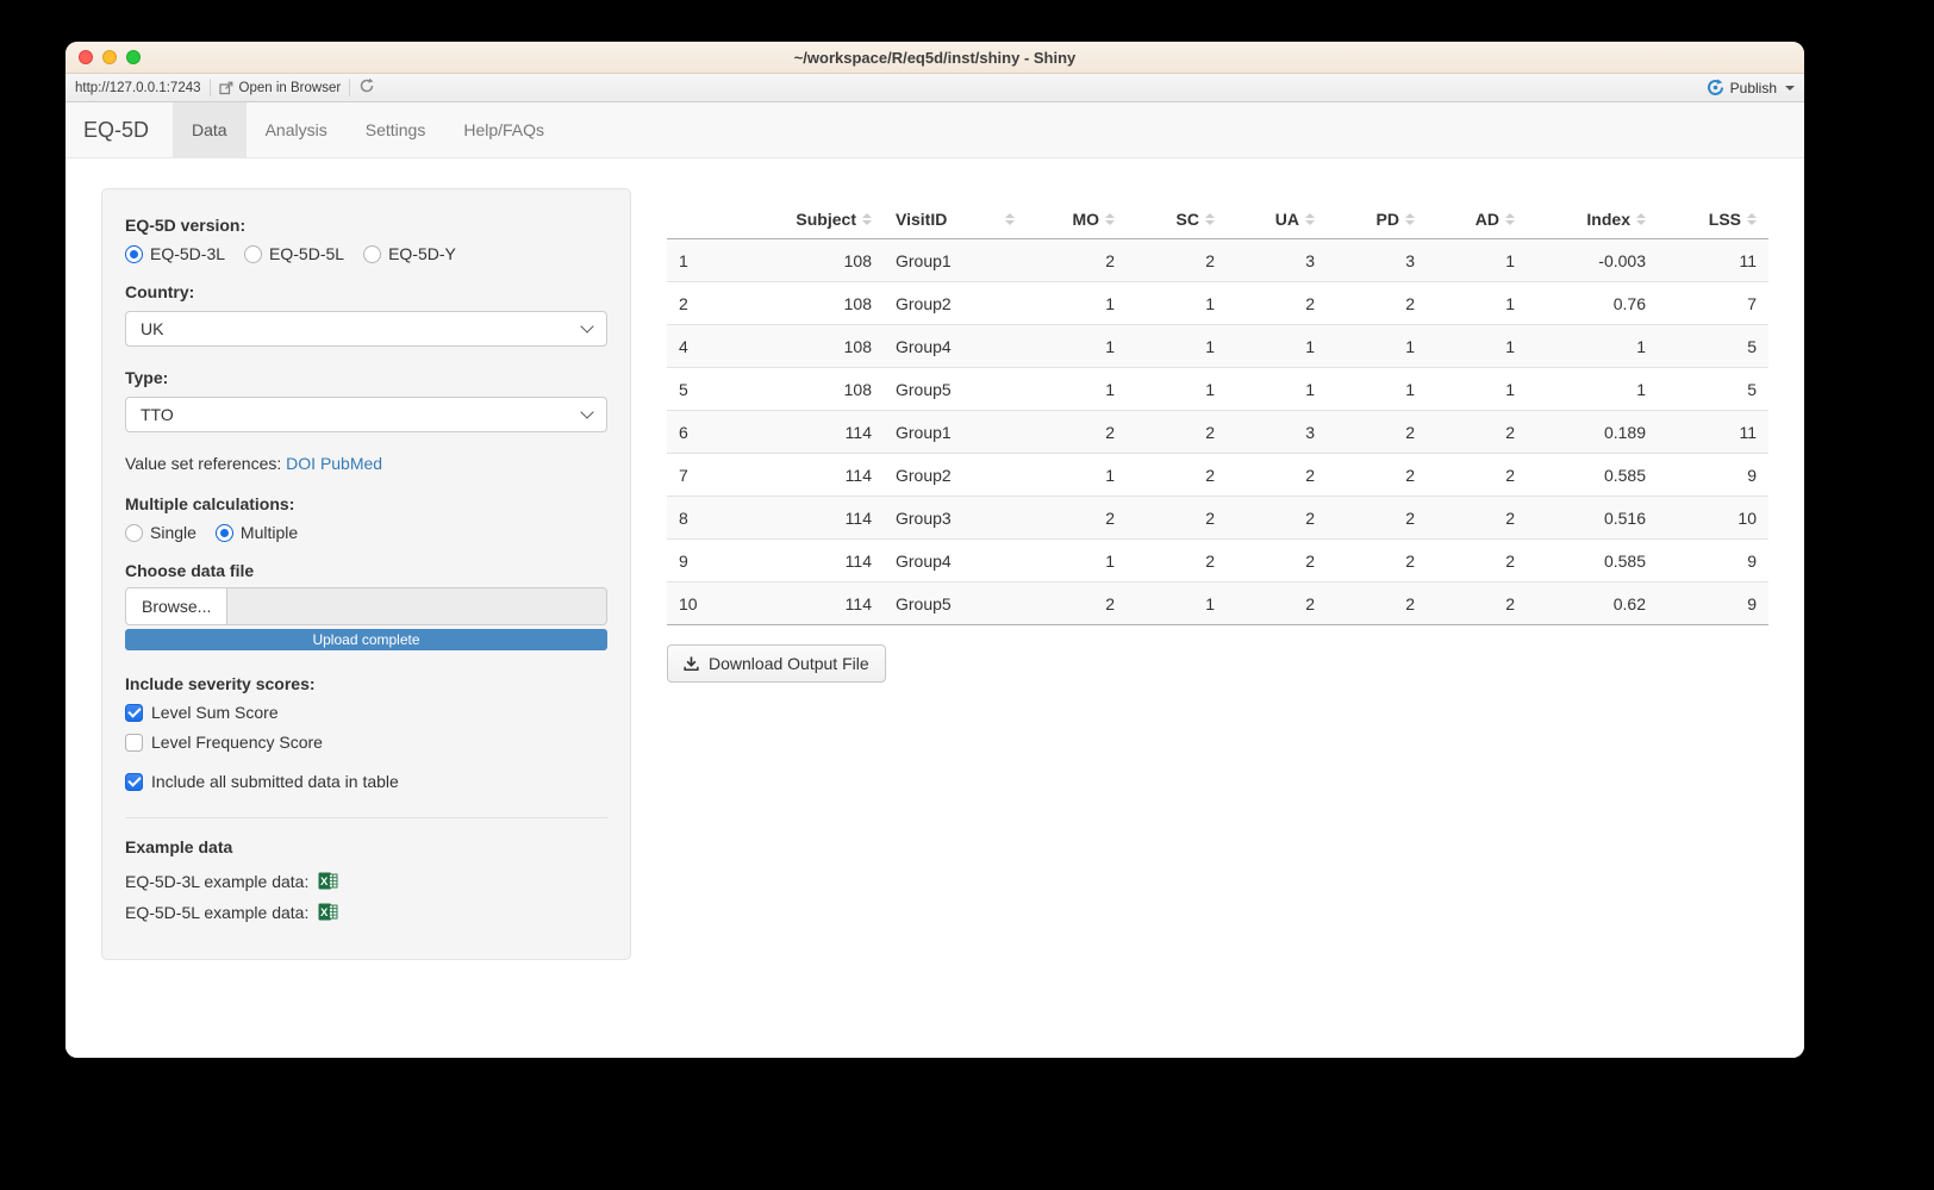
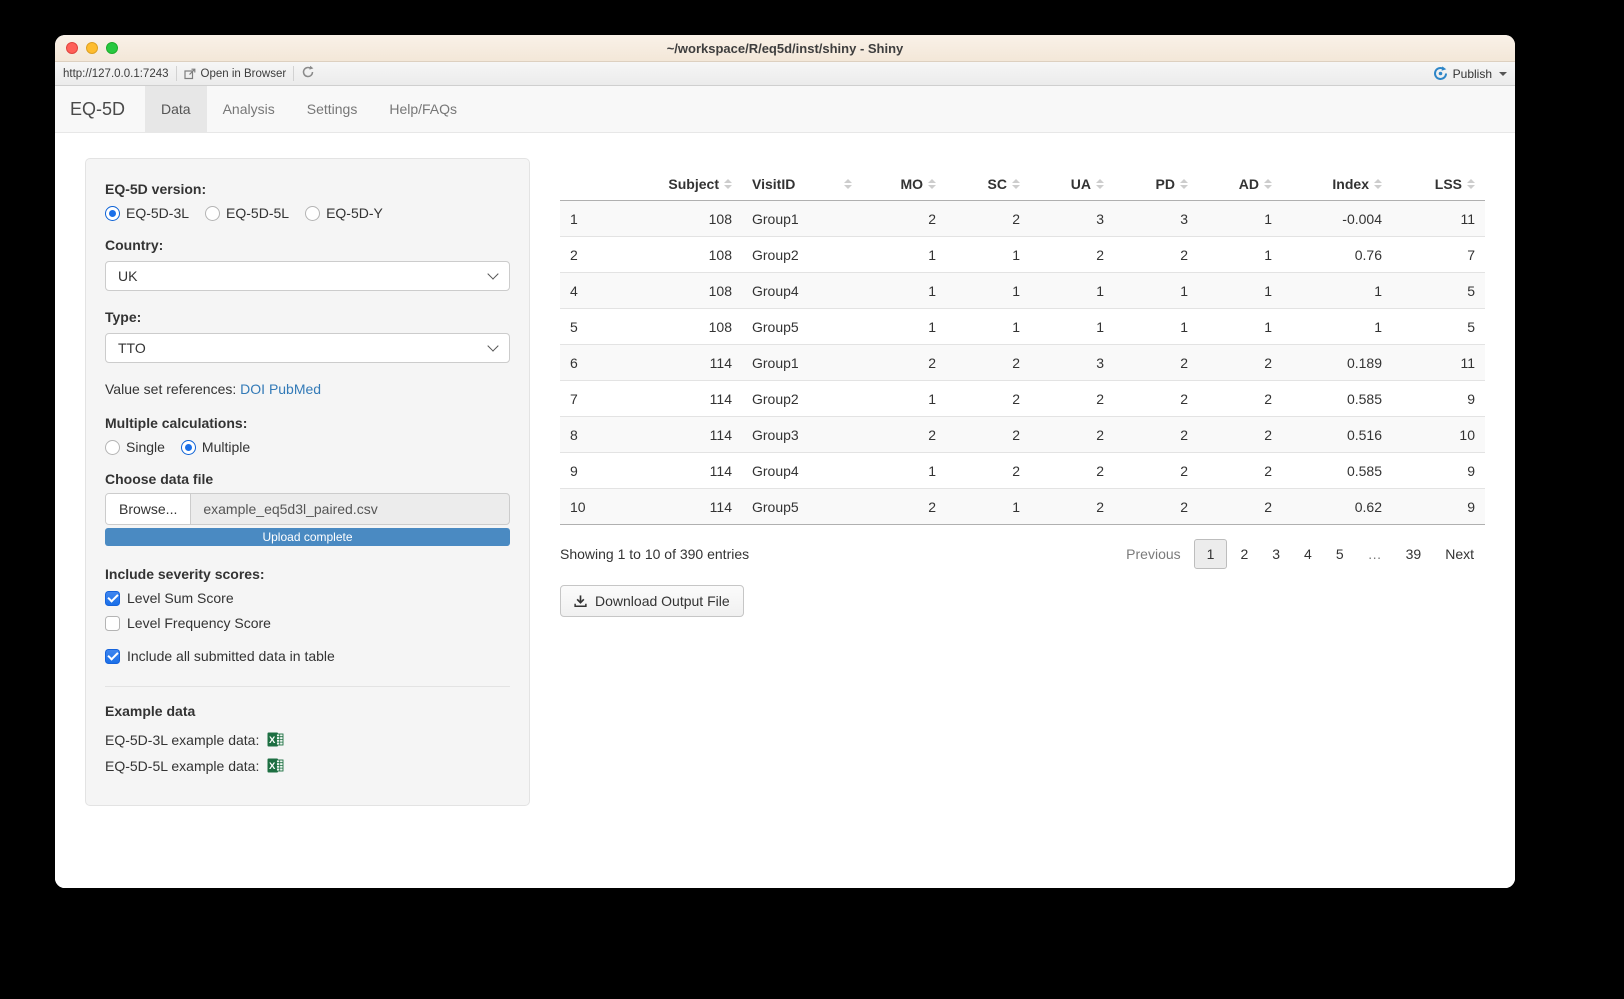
  ~/workspace/R/eq5d/inst/shiny - Shiny
  http://127.0.0.1:7243
  Open in Browser
  Publish
  EQ-5D
  Data
  Analysis
  Settings
  Help/FAQs
  EQ-5D version:
  EQ-5D-3L
  EQ-5D-5L
  EQ-5D-Y
  Country:
  UK
  Type:
  TTO
  Value set references: DOI PubMed
  Multiple calculations:
  Single
  Multiple
  Choose data file
  Browse...
+ example_eq5d3l_paired.csv
  Upload complete
  Include severity scores:
  Level Sum Score
  Level Frequency Score
  Include all submitted data in table
  Example data
  EQ-5D-3L example data:
  X
  EQ-5D-5L example data:
  X
  	Subject	VisitID	MO	SC	UA	PD	AD	Index	LSS
- 1	108	Group1	2	2	3	3	1	-0.003	11
+ 1	108	Group1	2	2	3	3	1	-0.004	11
  2	108	Group2	1	1	2	2	1	0.76	7
  4	108	Group4	1	1	1	1	1	1	5
  5	108	Group5	1	1	1	1	1	1	5
  6	114	Group1	2	2	3	2	2	0.189	11
  7	114	Group2	1	2	2	2	2	0.585	9
  8	114	Group3	2	2	2	2	2	0.516	10
  9	114	Group4	1	2	2	2	2	0.585	9
  10	114	Group5	2	1	2	2	2	0.62	9
+ Showing 1 to 10 of 390 entries
+ Previous
+ 1
+ 2
+ 3
+ 4
+ 5
+ …
+ 39
+ Next
  Download Output File
